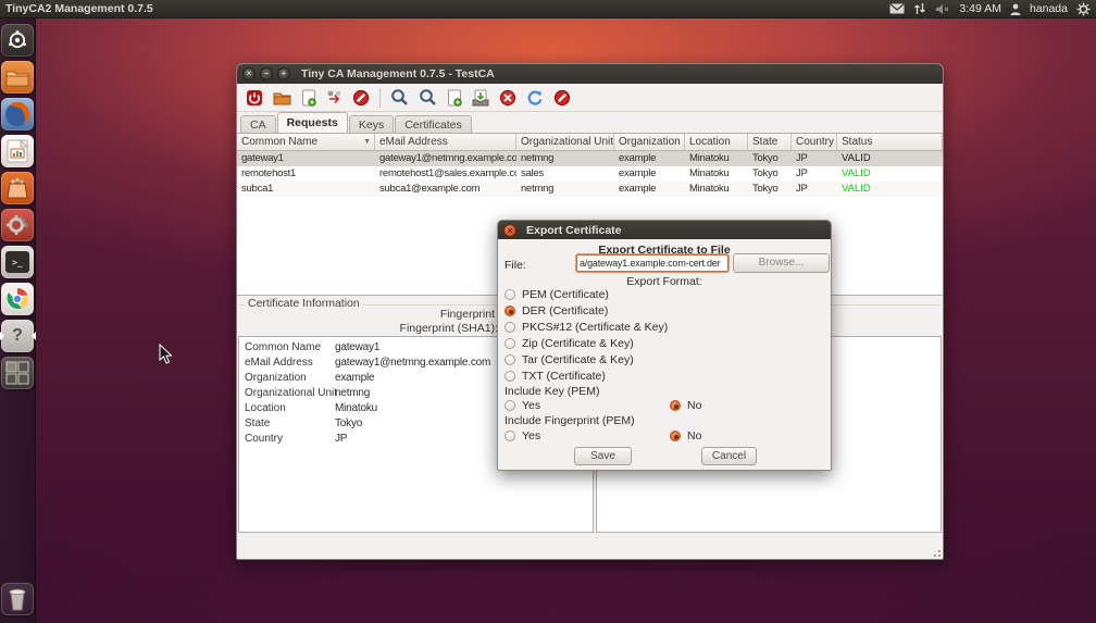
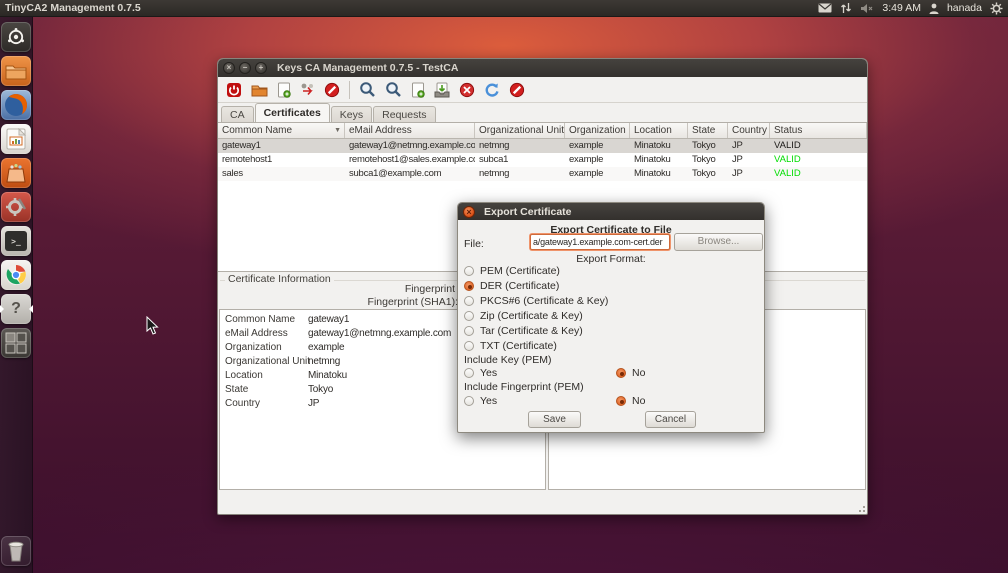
  TinyCA2 Management 0.7.5
  3:49 AM
  hanada
  >_
  ?
  ×
  −
  +
- Tiny CA Management 0.7.5 - TestCA
+ Keys CA Management 0.7.5 - TestCA
  CA
- Requests
+ Certificates
  Keys
- Certificates
+ Requests
  Common Name
  eMail Address
  Organizational Unit
  Organization
  Location
  State
  Country
  Status
  gateway1
  gateway1@netmng.example.co
  netmng
  example
  Minatoku
  Tokyo
  JP
  VALID
  remotehost1
  remotehost1@sales.example.c
- sales
+ subca1
  example
  Minatoku
  Tokyo
  JP
  VALID
- subca1
+ sales
  subca1@example.com
  netmng
  example
  Minatoku
  Tokyo
  JP
  VALID
  Certificate Information
  Fingerprint (SHA1)
  Common Name
  gateway1
  eMail Address
  gateway1@netmng.example.com
  Organization
  example
  Organizational Unit
  netmng
  Location
  Minatoku
  State
  Tokyo
  Country
  JP
  ×
  Export Certificate
  Export Certificate to File
  File:
  a/gateway1.example.com-cert.der
  Browse...
  Export Format:
  PEM (Certificate)
  DER (Certificate)
- PKCS#12 (Certificate & Key)
+ PKCS#6 (Certificate & Key)
  Zip (Certificate & Key)
  Tar (Certificate & Key)
  TXT (Certificate)
  Include Key (PEM)
  Yes
  No
  Include Fingerprint (PEM)
  Yes
  No
  Save
  Cancel
